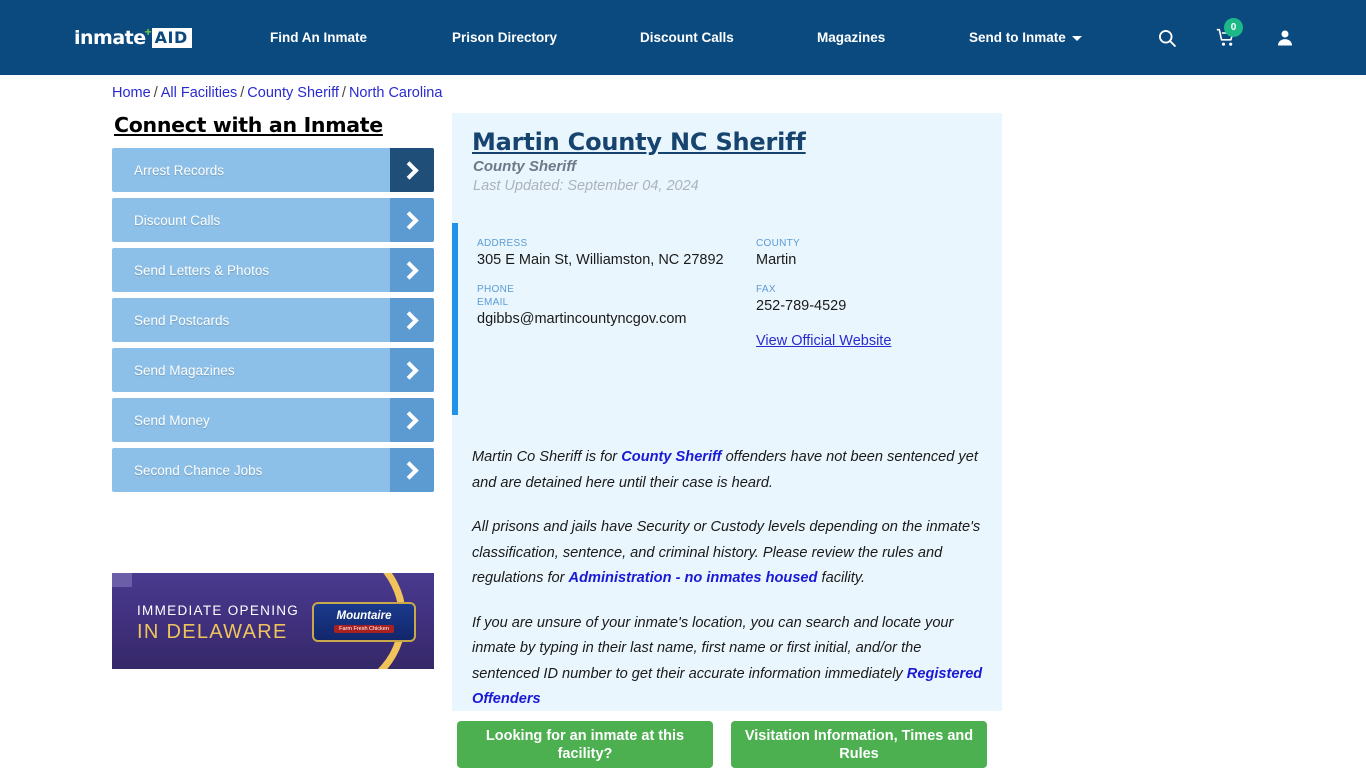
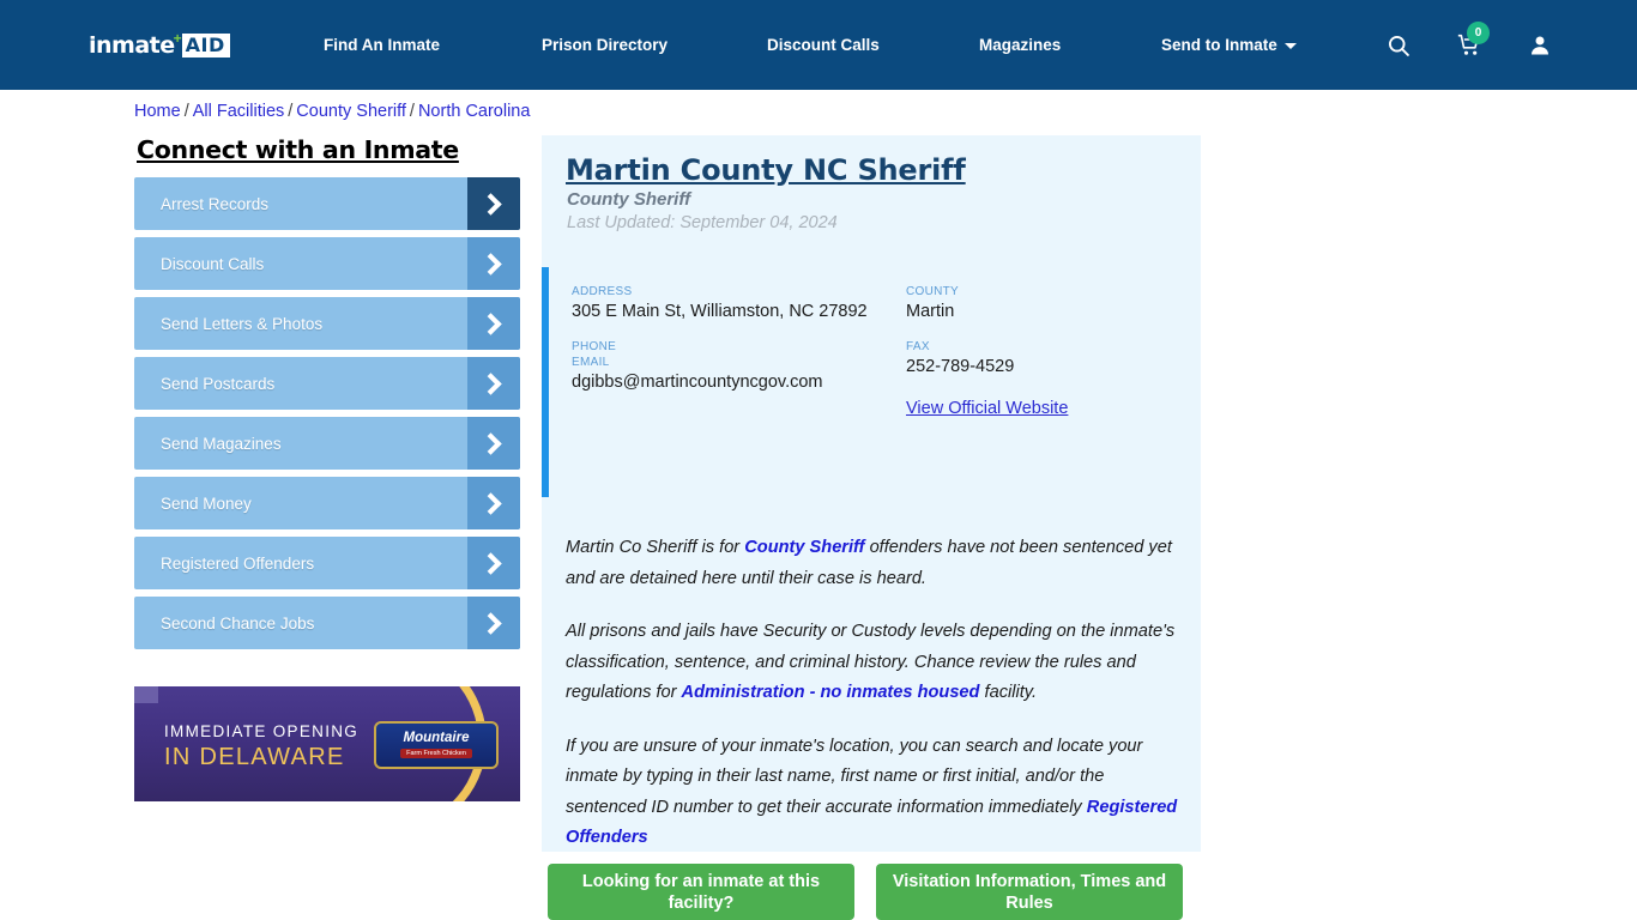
  inmate
  +
  AID
  Find An Inmate
  Prison Directory
  Discount Calls
  Magazines
  Send to Inmate
  0
  Home / All Facilities / County Sheriff / North Carolina
  Connect with an Inmate
  Arrest Records
  Discount Calls
  Send Letters & Photos
  Send Postcards
  Send Magazines
  Send Money
+ Registered Offenders
  Second Chance Jobs
  IMMEDIATE OPENING
  IN DELAWARE
  Mountaire
  Martin County NC Sheriff
  County Sheriff
  Last Updated: September 04, 2024
  ADDRESS
  305 E Main St, Williamston, NC 27892
  PHONE
  EMAIL
  dgibbs@martincountyncgov.com
  COUNTY
  Martin
  FAX
  252-789-4529
  View Official Website
  Martin Co Sheriff is for County Sheriff offenders have not been sentenced yet and are detained here until their case is heard.
- All prisons and jails have Security or Custody levels depending on the inmate's classification, sentence, and criminal history. Please review the rules and regulations for Administration - no inmates housed facility.
+ All prisons and jails have Security or Custody levels depending on the inmate's classification, sentence, and criminal history. Chance review the rules and regulations for Administration - no inmates housed facility.
  If you are unsure of your inmate's location, you can search and locate your inmate by typing in their last name, first name or first initial, and/or the sentenced ID number to get their accurate information immediately Registered Offenders
  Looking for an inmate at this facility?
  Visitation Information, Times and Rules
